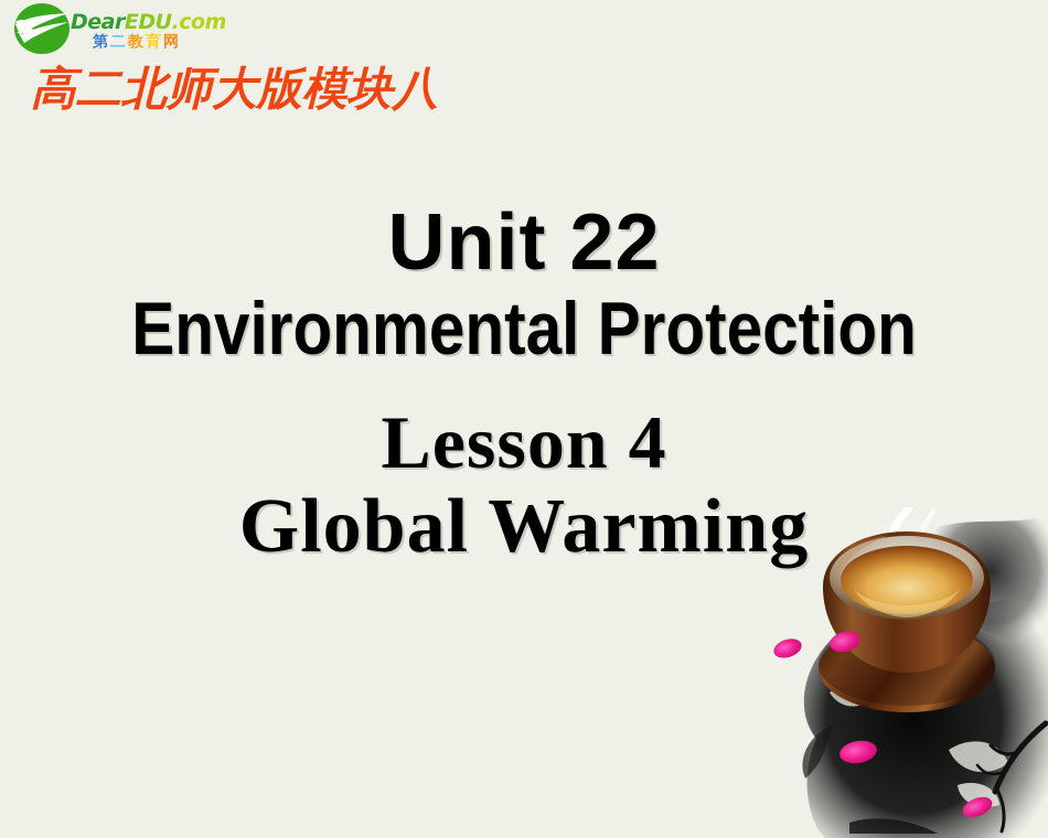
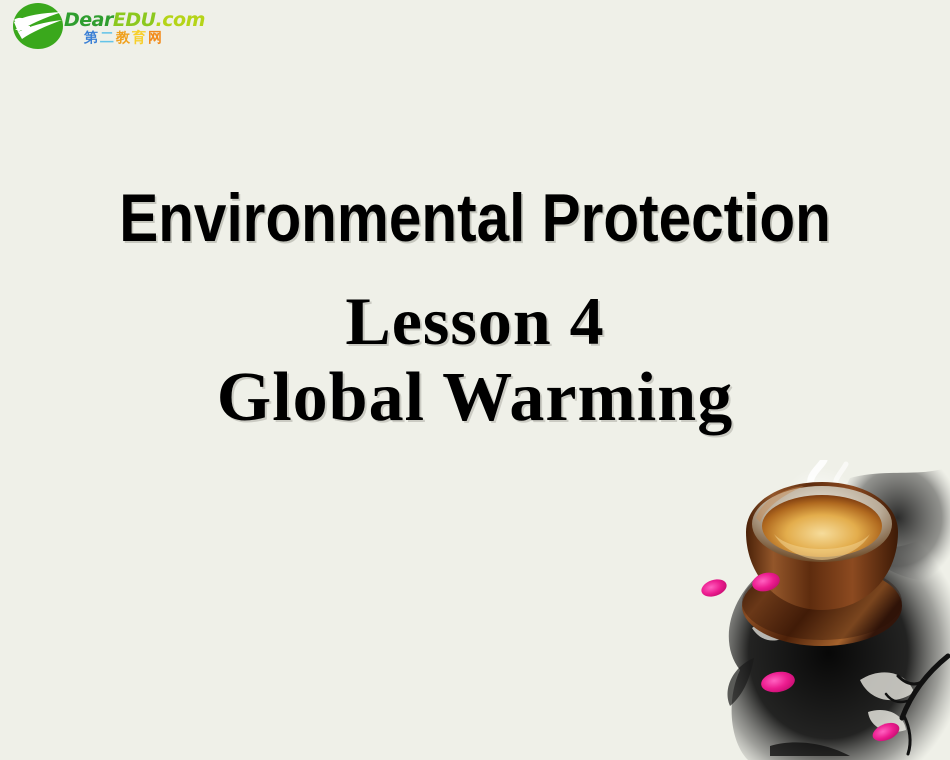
  DearEDU.com
  第二教育网
- 高二北师大版模块八
- Unit 22
  Environmental Protection
  Lesson 4
  Global Warming
